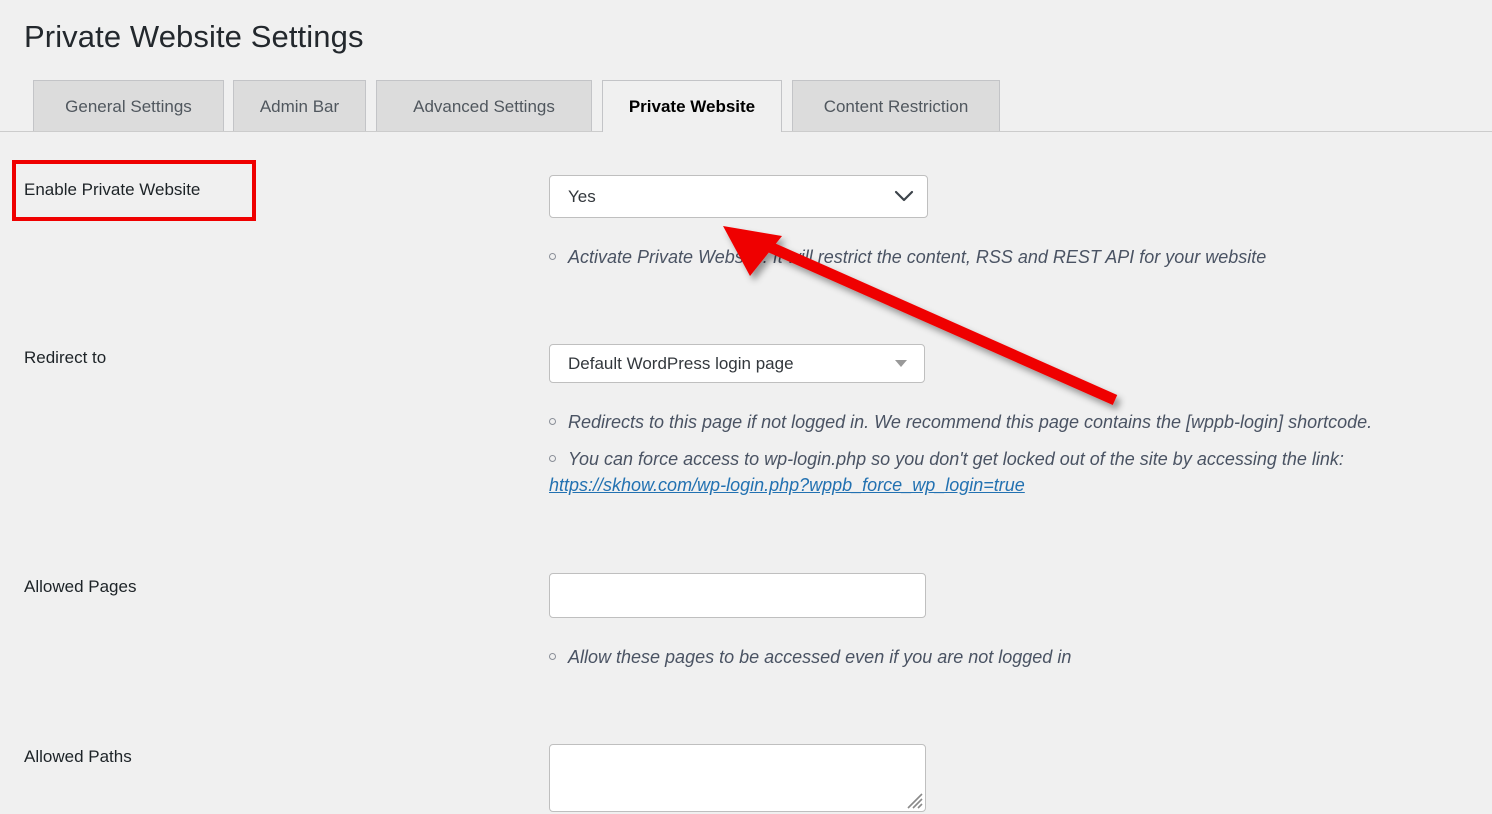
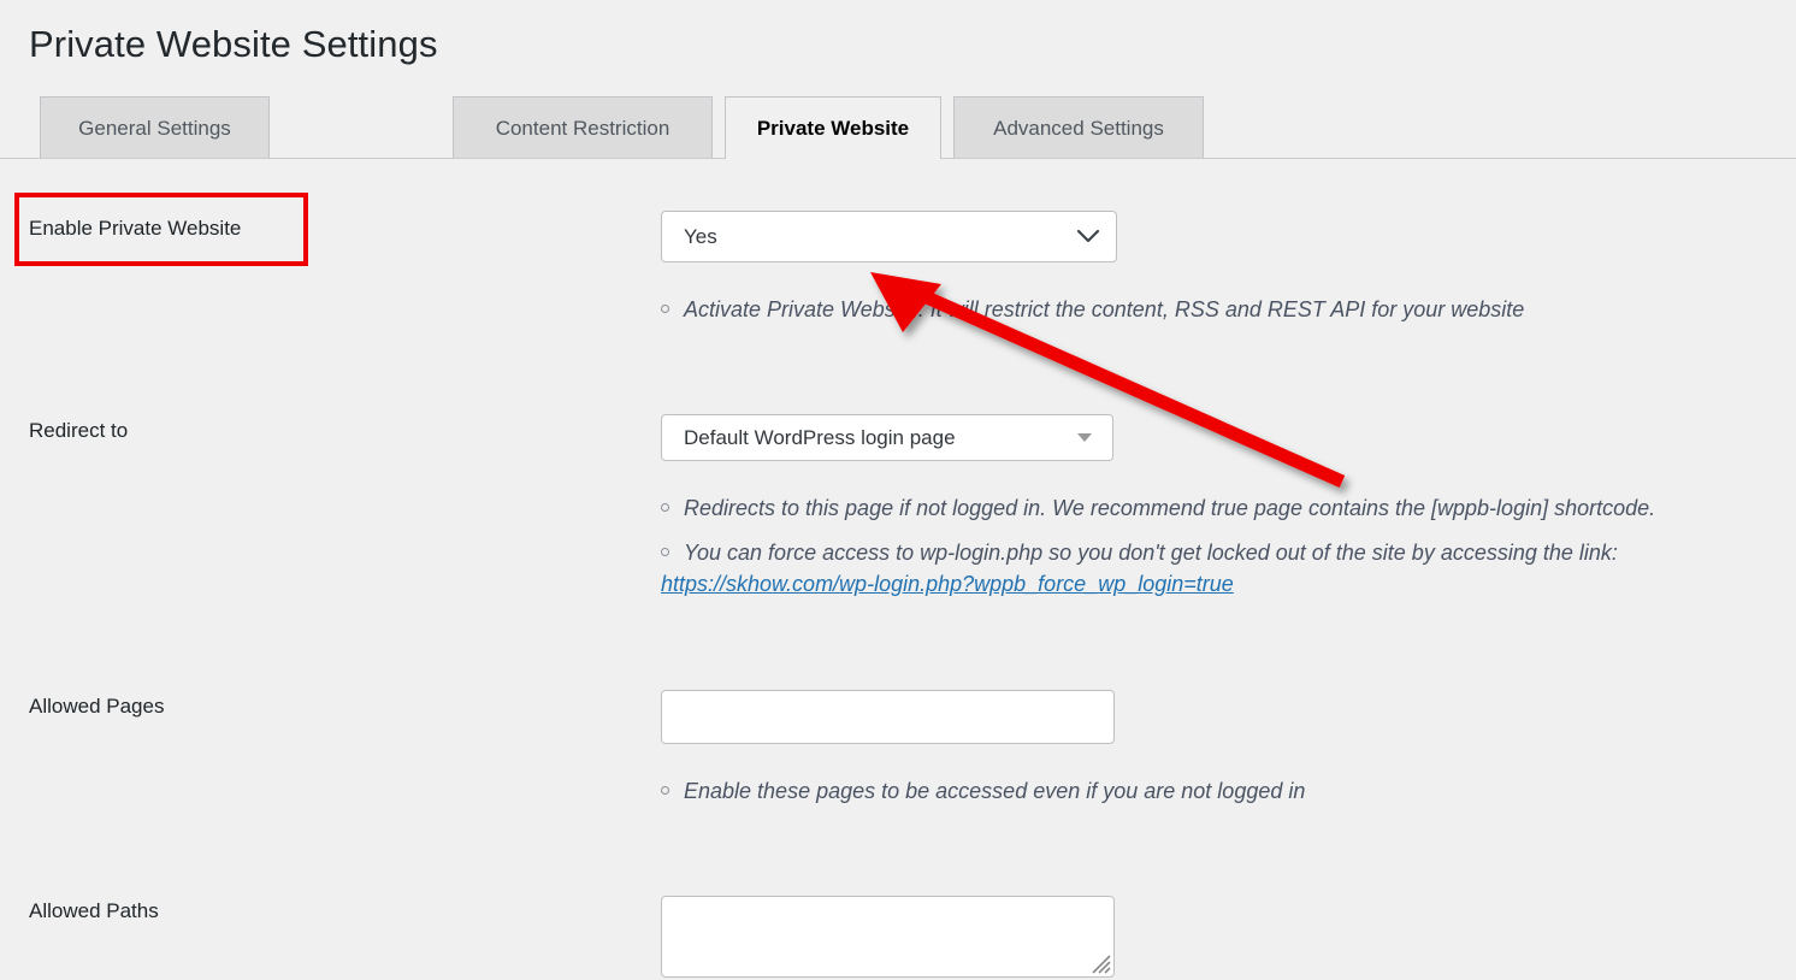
  Private Website Settings
  General Settings
- Admin Bar
- Advanced Settings
+ Content Restriction
  Private Website
- Content Restriction
+ Advanced Settings
  Enable Private Website
  Yes
  Activate Private Webs. Ill restrict the content, RSS and REST API for your website
  Redirect to
  Default WordPress login page
- Redirects to this page if not logged in. We recommend this page contains the [wppb-login] shortcode.
+ Redirects to this page if not logged in. We recommend true page contains the [wppb-login] shortcode.
  You can force access to wp-login.php so you don't get locked out of the site by accessing the link:
  https://skhow.com/wp-login.php?wppb_force_wp_login=true
  Allowed Pages
- Allow these pages to be accessed even if you are not logged in
+ Enable these pages to be accessed even if you are not logged in
  Allowed Paths
